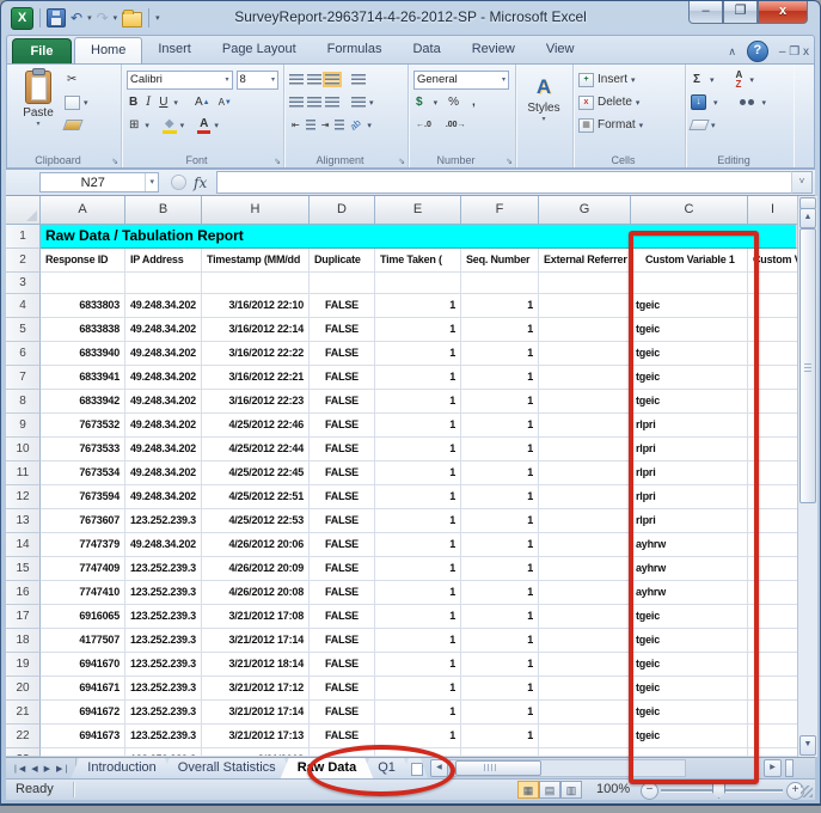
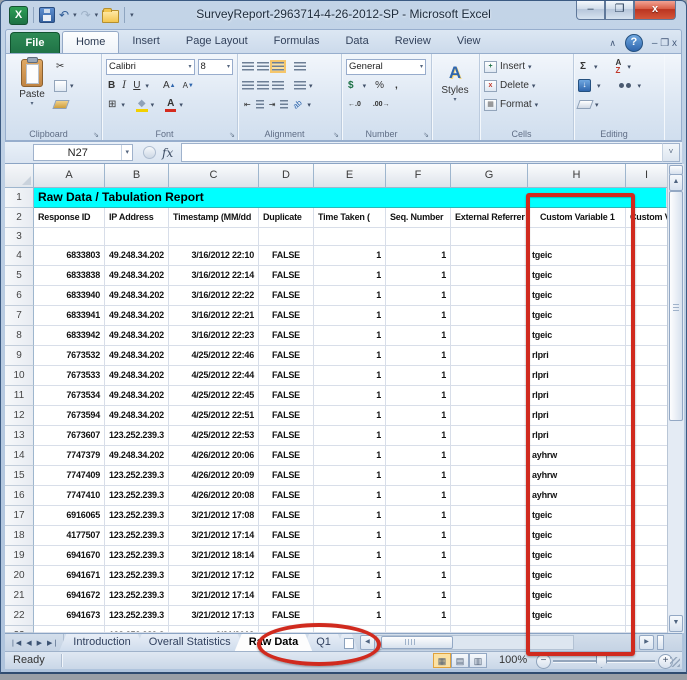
  X
  ↶
  ↷
  SurveyReport-2963714-4-26-2012-SP - Microsoft Excel
  –
  ❐
  x
  File
  Home
  Insert
  Page Layout
  Formulas
  Data
  Review
  View
  ∧
  ?
  – ❐ x
  Paste
  ✂
  Clipboard
  Calibri
  8
  B
  I
  U
  A
  A
  ⊞
  ◆
  A
  Font
  ⇤
  ⇥
  Alignment
  General
  $
  %
  ,
  Number
  A
  Styles
  Insert
  Delete
  Format
  Cells
  Σ
  A
  Z
  ↓
  Editing
  N27
  fx
  ˅
  A
  B
- H
+ C
  D
  E
  F
  G
- C
+ H
  I
  1
  Raw Data / Tabulation Report
  2
  Response ID
  IP Address
  Timestamp (MM/dd
  Duplicate
  Time Taken (
  Seq. Number
  External Referrer
  Custom Variable 1
  Custom
  3
  4
  6833803
  49.248.34.202
  3/16/2012 22:10
  FALSE
  1
  1
  tgeic
  5
  6833838
  49.248.34.202
  3/16/2012 22:14
  FALSE
  1
  1
  tgeic
  6
  6833940
  49.248.34.202
  3/16/2012 22:22
  FALSE
  1
  1
  tgeic
  7
  6833941
  49.248.34.202
  3/16/2012 22:21
  FALSE
  1
  1
  tgeic
  8
  6833942
  49.248.34.202
  3/16/2012 22:23
  FALSE
  1
  1
  tgeic
  9
  7673532
  49.248.34.202
  4/25/2012 22:46
  FALSE
  1
  1
  rlpri
  10
  7673533
  49.248.34.202
  4/25/2012 22:44
  FALSE
  1
  1
  rlpri
  11
  7673534
  49.248.34.202
  4/25/2012 22:45
  FALSE
  1
  1
  rlpri
  12
  7673594
  49.248.34.202
  4/25/2012 22:51
  FALSE
  1
  1
  rlpri
  13
  7673607
  123.252.239.3
  4/25/2012 22:53
  FALSE
  1
  1
  rlpri
  14
  7747379
  49.248.34.202
  4/26/2012 20:06
  FALSE
  1
  1
  ayhrw
  15
  7747409
  123.252.239.3
  4/26/2012 20:09
  FALSE
  1
  1
  ayhrw
  16
  7747410
  123.252.239.3
  4/26/2012 20:08
  FALSE
  1
  1
  ayhrw
  17
  6916065
  123.252.239.3
  3/21/2012 17:08
  FALSE
  1
  1
  tgeic
  18
  4177507
  123.252.239.3
  3/21/2012 17:14
  FALSE
  1
  1
  tgeic
  19
  6941670
  123.252.239.3
  3/21/2012 18:14
  FALSE
  1
  1
  tgeic
  20
  6941671
  123.252.239.3
  3/21/2012 17:12
  FALSE
  1
  1
  tgeic
  21
  6941672
  123.252.239.3
  3/21/2012 17:14
  FALSE
  1
  1
  tgeic
  22
  6941673
  123.252.239.3
  3/21/2012 17:13
  FALSE
  1
  1
  tgeic
  Introduction
  Overall Statistics
  Raw Data
  Q1
  Ready
  ▦
  ▤
  ▥
  100%
  −
  +
